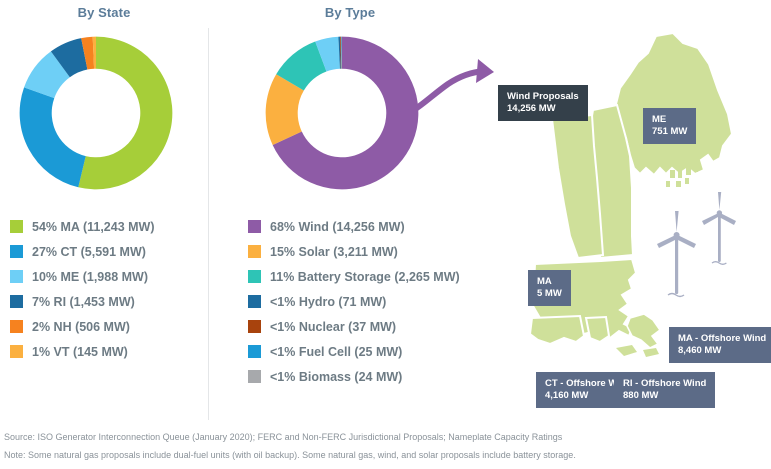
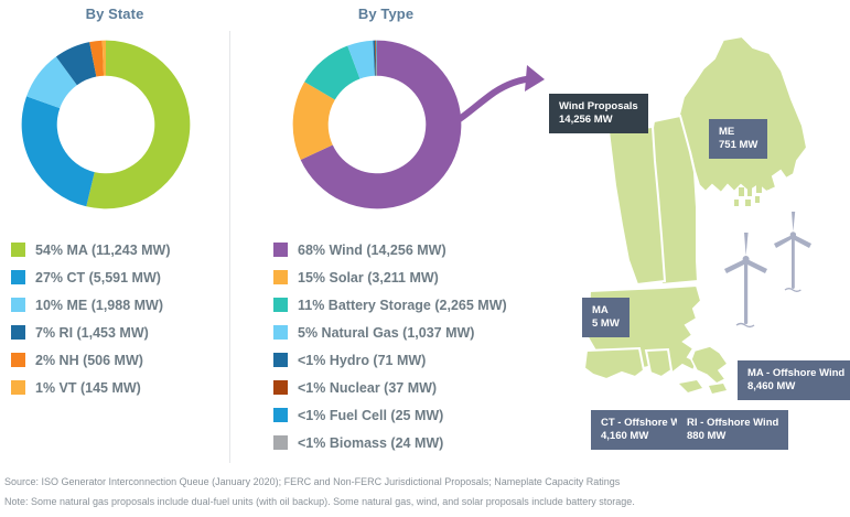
  By State
  By Type
  54% MA (11,243 MW)
  27% CT (5,591 MW)
  10% ME (1,988 MW)
  7% RI (1,453 MW)
  2% NH (506 MW)
  1% VT (145 MW)
  68% Wind (14,256 MW)
  15% Solar (3,211 MW)
  11% Battery Storage (2,265 MW)
+ 5% Natural Gas (1,037 MW)
  <1% Hydro (71 MW)
  <1% Nuclear (37 MW)
  <1% Fuel Cell (25 MW)
  <1% Biomass (24 MW)
  Wind Proposals
  14,256 MW
  ME
  751 MW
  MA
  5 MW
  MA - Offshore Wind
  8,460 MW
  CT - Offshore W
  4,160 MW
  RI - Offshore Wind
  880 MW
  Source: ISO Generator Interconnection Queue (January 2020); FERC and Non-FERC Jurisdictional Proposals; Nameplate Capacity Ratings
  Note: Some natural gas proposals include dual-fuel units (with oil backup). Some natural gas, wind, and solar proposals include battery storage.
